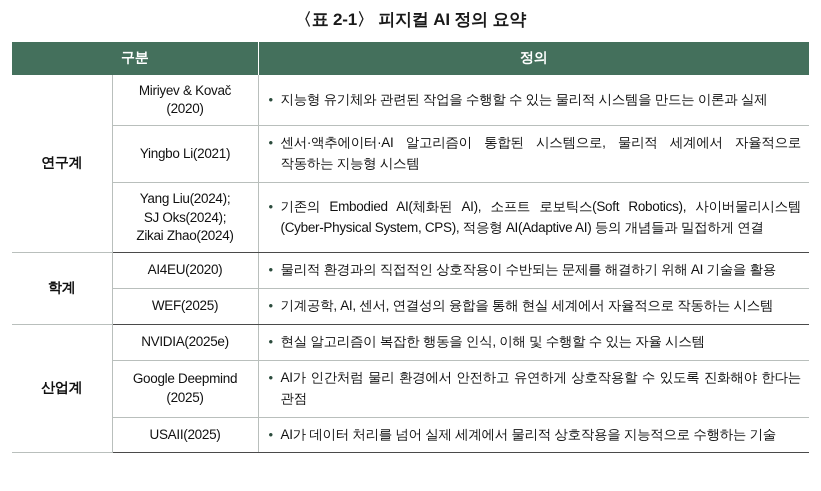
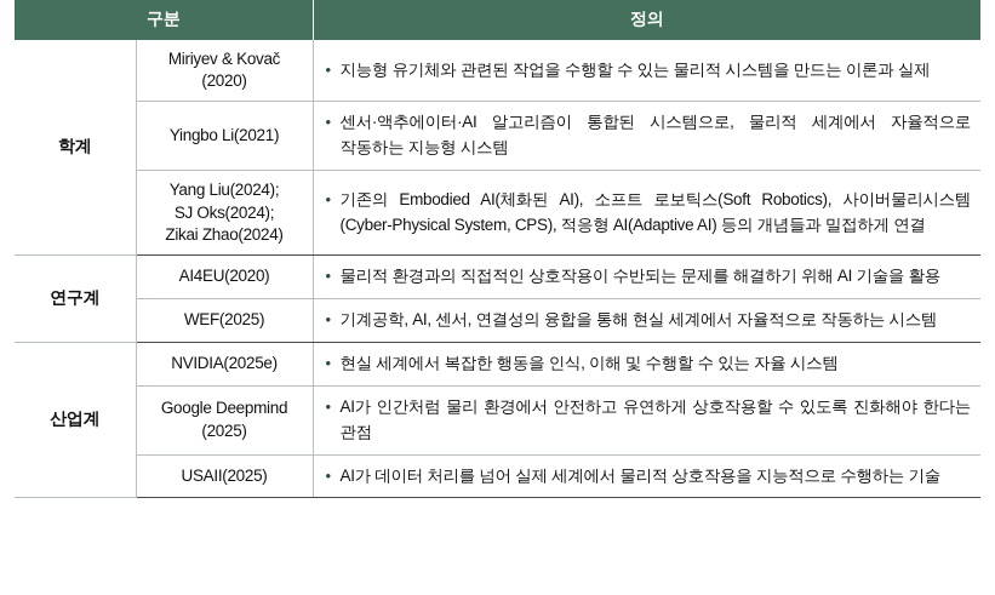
- 〈표 2-1〉 피지컬 AI 정의 요약
  구분	정의
- 연구계	Miriyev & Kovač (2020)	• 지능형 유기체와 관련된 작업을 수행할 수 있는 물리적 시스템을 만드는 이론과 실제
+ 학계	Miriyev & Kovač (2020)	• 지능형 유기체와 관련된 작업을 수행할 수 있는 물리적 시스템을 만드는 이론과 실제
  Yingbo Li(2021)	• 센서·액추에이터·AI 알고리즘이 통합된 시스템으로, 물리적 세계에서 자율적으로 작동하는 지능형 시스템
  Yang Liu(2024); SJ Oks(2024); Zikai Zhao(2024)	• 기존의 Embodied AI(체화된 AI), 소프트 로보틱스(Soft Robotics), 사이버물리시스템(Cyber-Physical System, CPS), 적응형 AI(Adaptive AI) 등의 개념들과 밀접하게 연결
- 학계	AI4EU(2020)	• 물리적 환경과의 직접적인 상호작용이 수반되는 문제를 해결하기 위해 AI 기술을 활용
+ 연구계	AI4EU(2020)	• 물리적 환경과의 직접적인 상호작용이 수반되는 문제를 해결하기 위해 AI 기술을 활용
  WEF(2025)	• 기계공학, AI, 센서, 연결성의 융합을 통해 현실 세계에서 자율적으로 작동하는 시스템
- 산업계	NVIDIA(2025e)	• 현실 알고리즘이 복잡한 행동을 인식, 이해 및 수행할 수 있는 자율 시스템
+ 산업계	NVIDIA(2025e)	• 현실 세계에서 복잡한 행동을 인식, 이해 및 수행할 수 있는 자율 시스템
  Google Deepmind (2025)	• AI가 인간처럼 물리 환경에서 안전하고 유연하게 상호작용할 수 있도록 진화해야 한다는 관점
  USAII(2025)	• AI가 데이터 처리를 넘어 실제 세계에서 물리적 상호작용을 지능적으로 수행하는 기술
